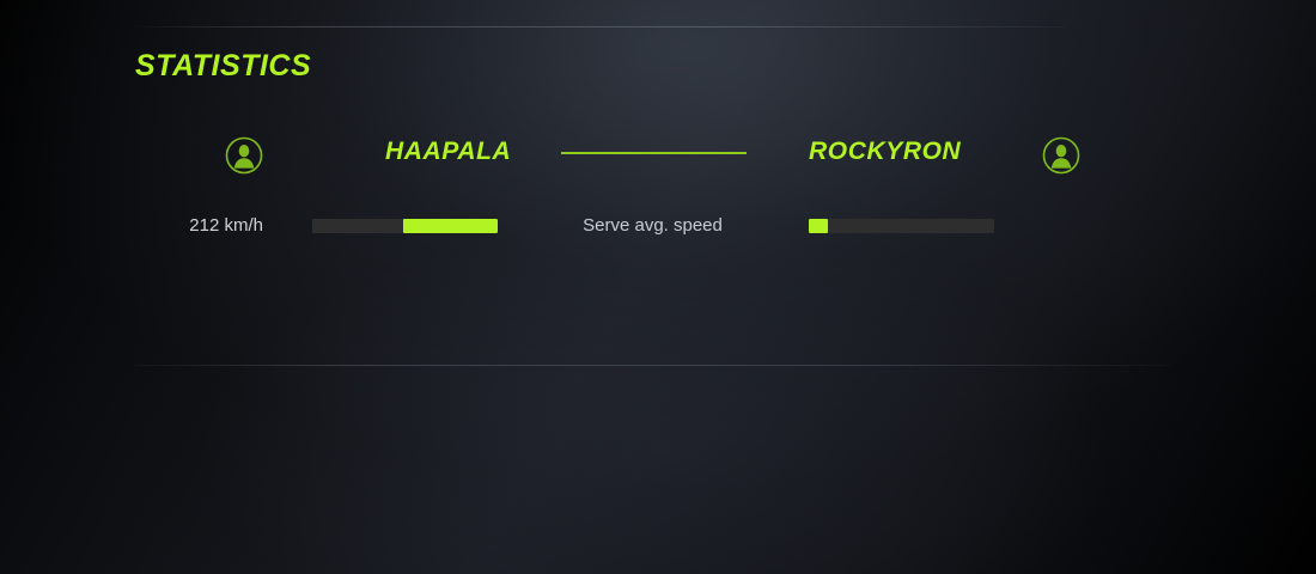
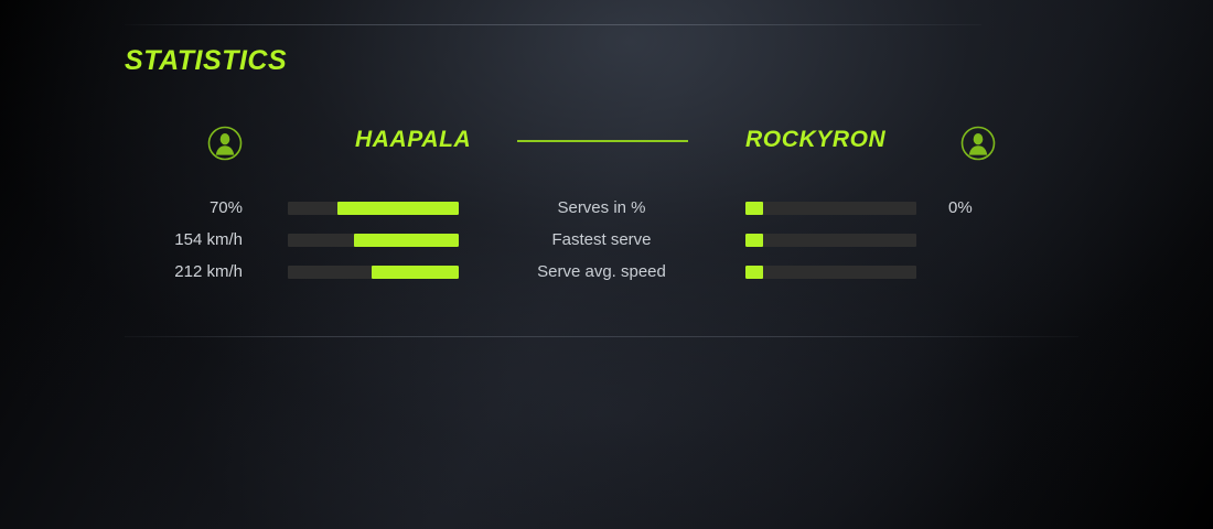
  STATISTICS
  HAAPALA
  ROCKYRON
+ 70%
+ Serves in %
+ 0%
+ 154 km/h
+ Fastest serve
  212 km/h
  Serve avg. speed
